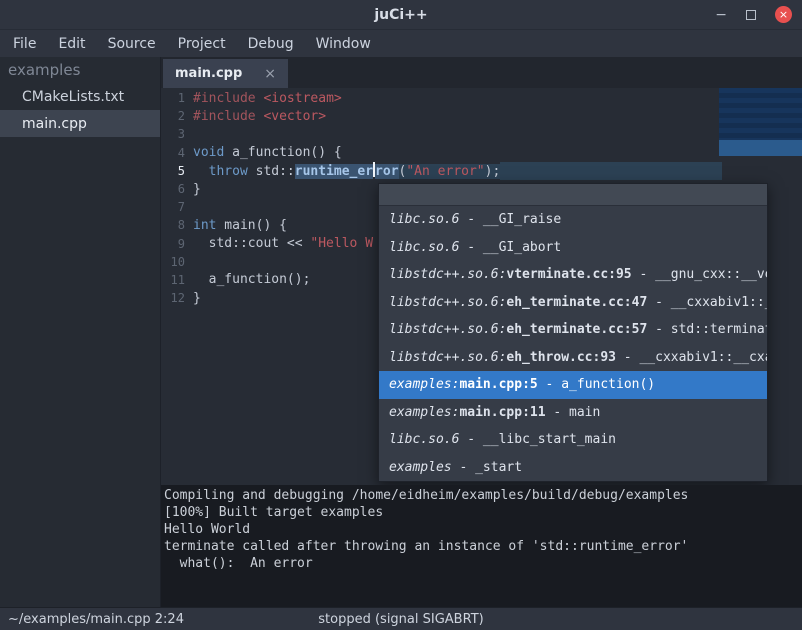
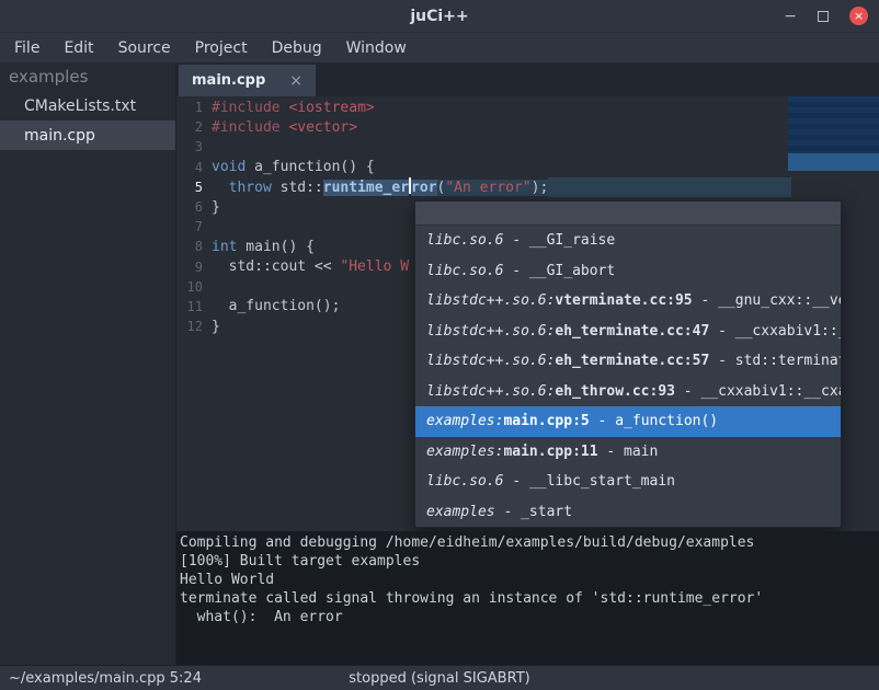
  juCi++
  −
  ×
  File
  Edit
  Source
  Project
  Debug
  Window
  examples
  CMakeLists.txt
  main.cpp
  main.cpp
  ×
  1
  #include <iostream>
  2
  #include <vector>
  3
  4
  void a_function() {
  5
  throw std::runtime_er ror("An error");
  6
  }
  7
  8
  int main() {
  9
  std::cout << "Hello W
  10
  11
  a_function();
  12
  }
  libc.so.6
  - __GI_raise
  libc.so.6
  - __GI_abort
  libstdc++.so.6:
  vterminate.cc:95
  - __gnu_cxx::__v
  libstdc++.so.6:
  eh_terminate.cc:47
  libstdc++.so.6:
  eh_terminate.cc:57
  - std::termina
  libstdc++.so.6:
  eh_throw.cc:93
  - __cxxabiv1::__cx
  examples:
  main.cpp:5
  - a_function()
  examples:
  main.cpp:11
  - main
  libc.so.6
  - __libc_start_main
  examples
  - _start
  Compiling and debugging /home/eidheim/examples/build/debug/examples
  [100%] Built target examples
  Hello World
- terminate called after throwing an instance of 'std::runtime_error'
+ terminate called signal throwing an instance of 'std::runtime_error'
  what(): An error
  stopped (signal SIGABRT)
- ~/examples/main.cpp 2:24
+ ~/examples/main.cpp 5:24
